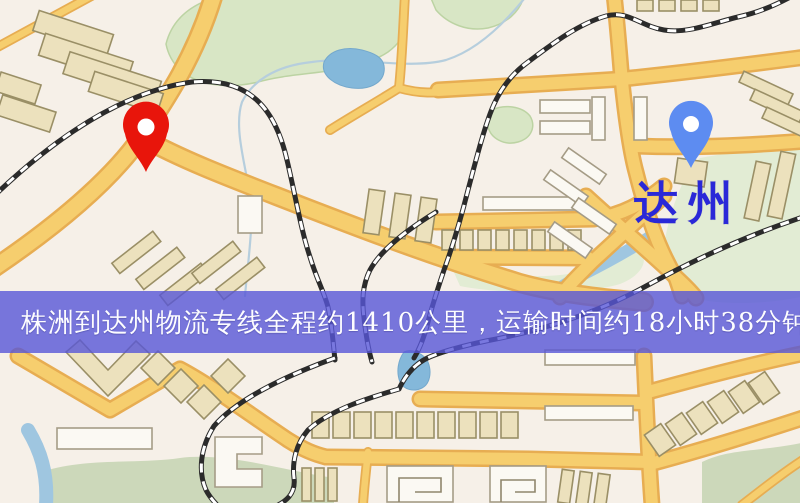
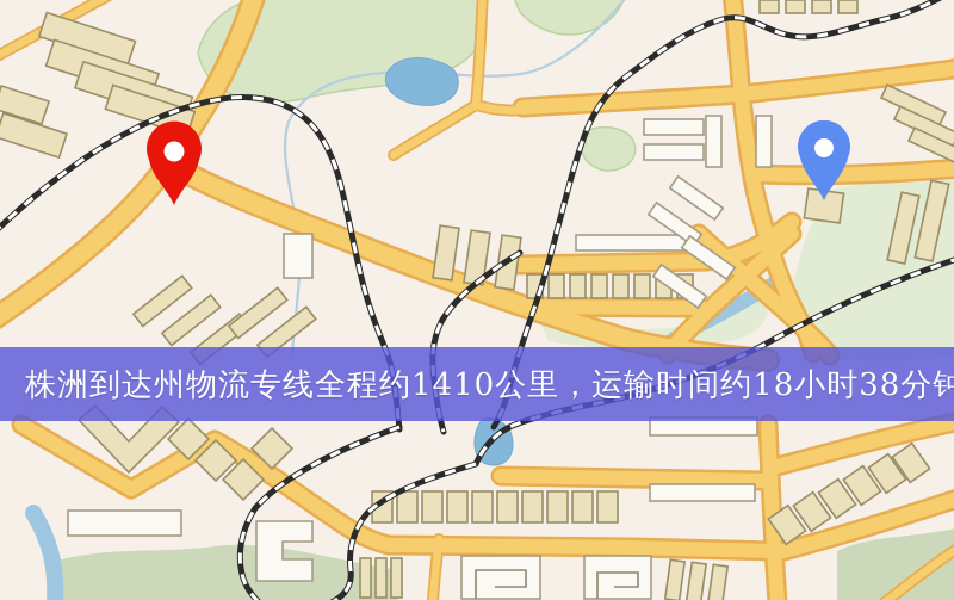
- 达州
  株洲到达州物流专线全程约1410公里，运输时间约18小时38分钟
